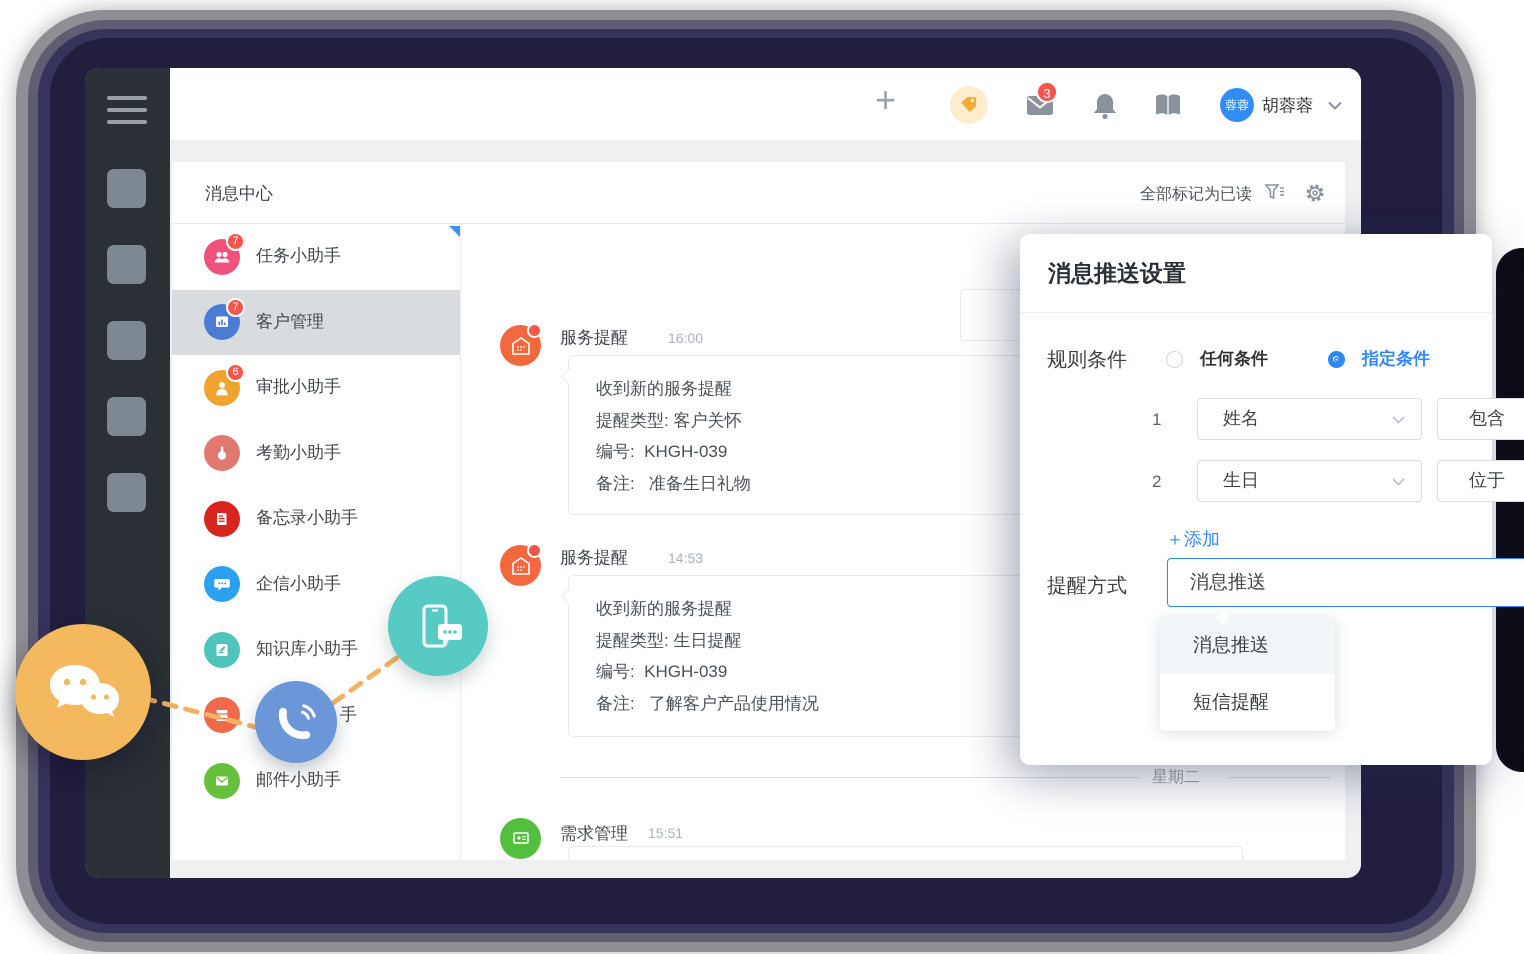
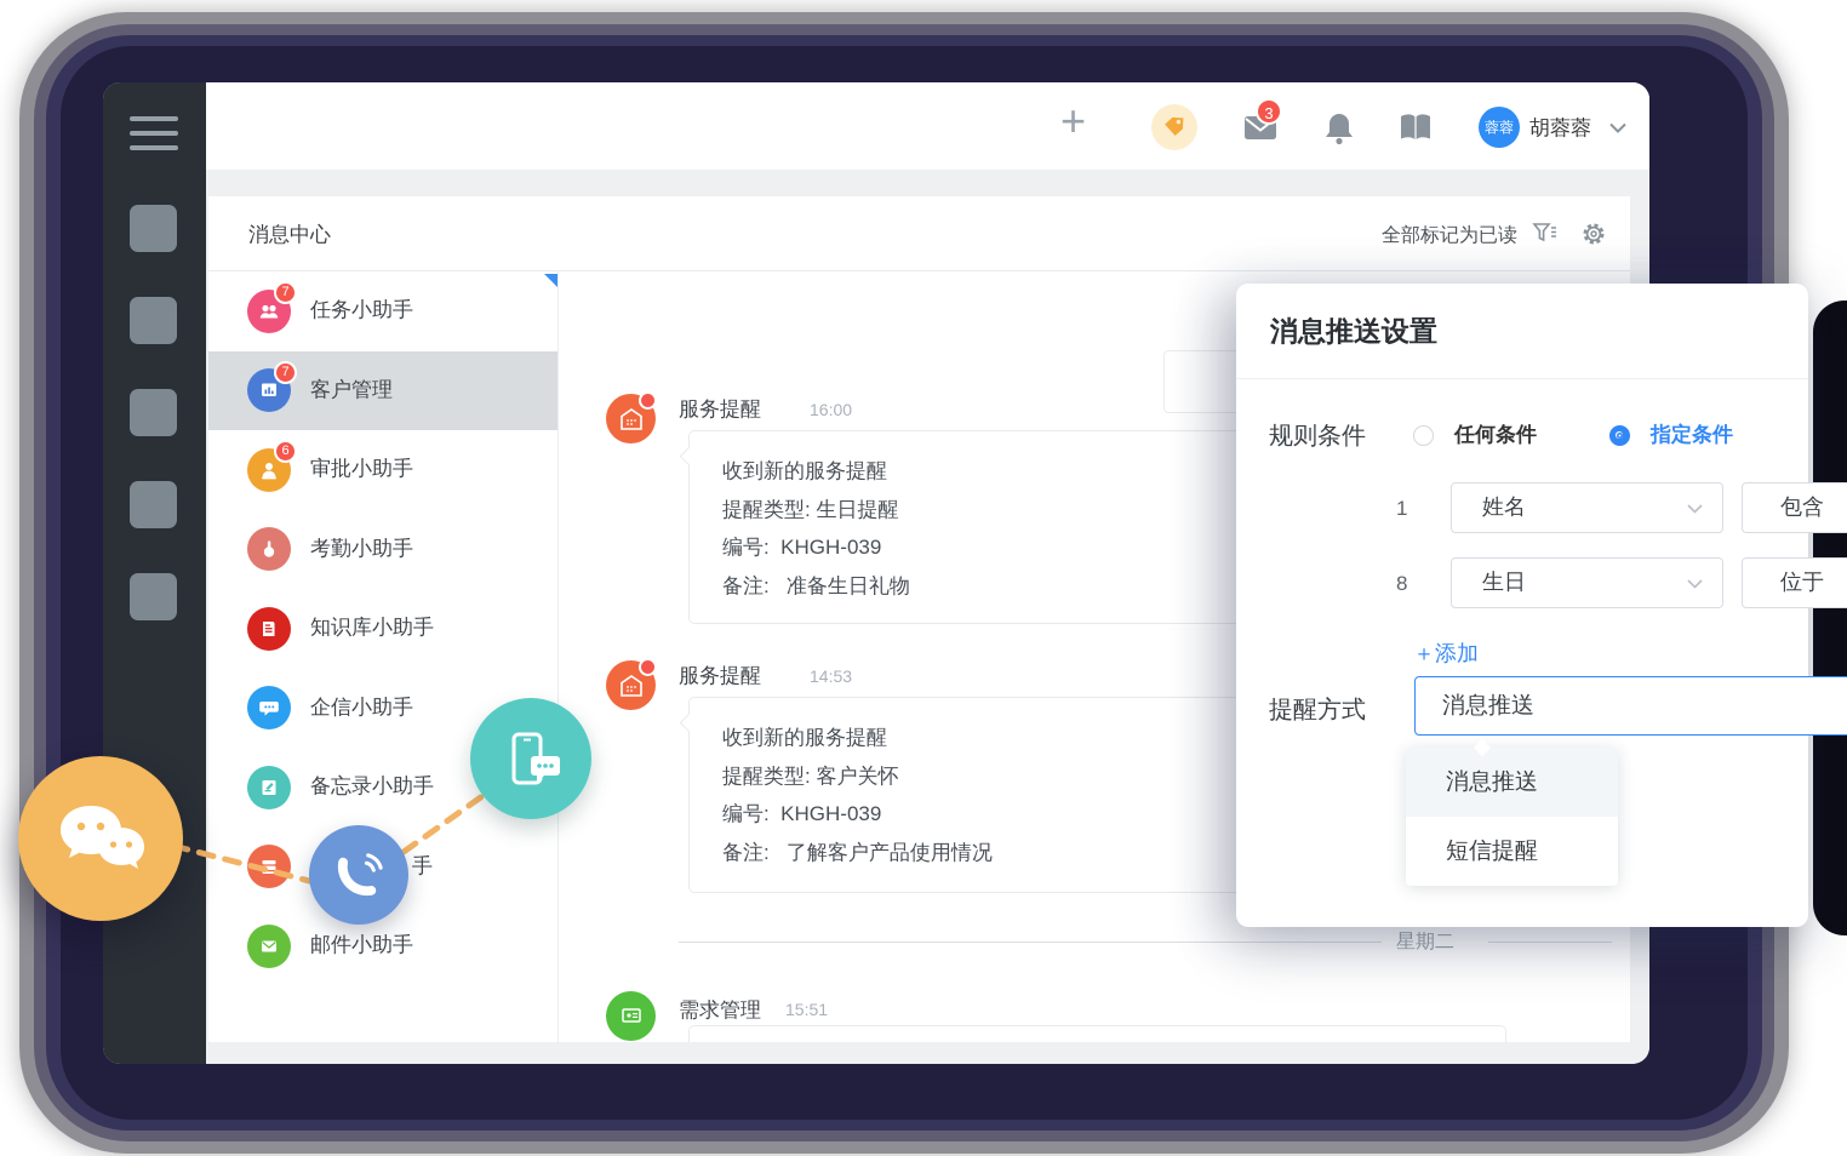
  +
  3
  蓉蓉
  胡蓉蓉
  消息中心
  全部标记为已读
  7
  任务小助手
  7
  客户管理
  6
  审批小助手
  考勤小助手
- 备忘录小助手
+ 知识库小助手
  企信小助手
- 知识库小助手
+ 备忘录小助手
  手
  邮件小助手
  服务提醒
  16:00
  收到新的服务提醒
- 提醒类型: 客户关怀
+ 提醒类型: 生日提醒
  编号: KHGH-039
  备注: 准备生日礼物
  服务提醒
  14:53
  收到新的服务提醒
- 提醒类型: 生日提醒
+ 提醒类型: 客户关怀
  编号: KHGH-039
  备注: 了解客户产品使用情况
  星期二
  需求管理
  15:51
  消息推送设置
  规则条件
  任何条件
  指定条件
  1
  姓名
  包含
- 2
+ 8
  生日
  位于
  ＋添加
  提醒方式
  消息推送
  消息推送
  短信提醒
